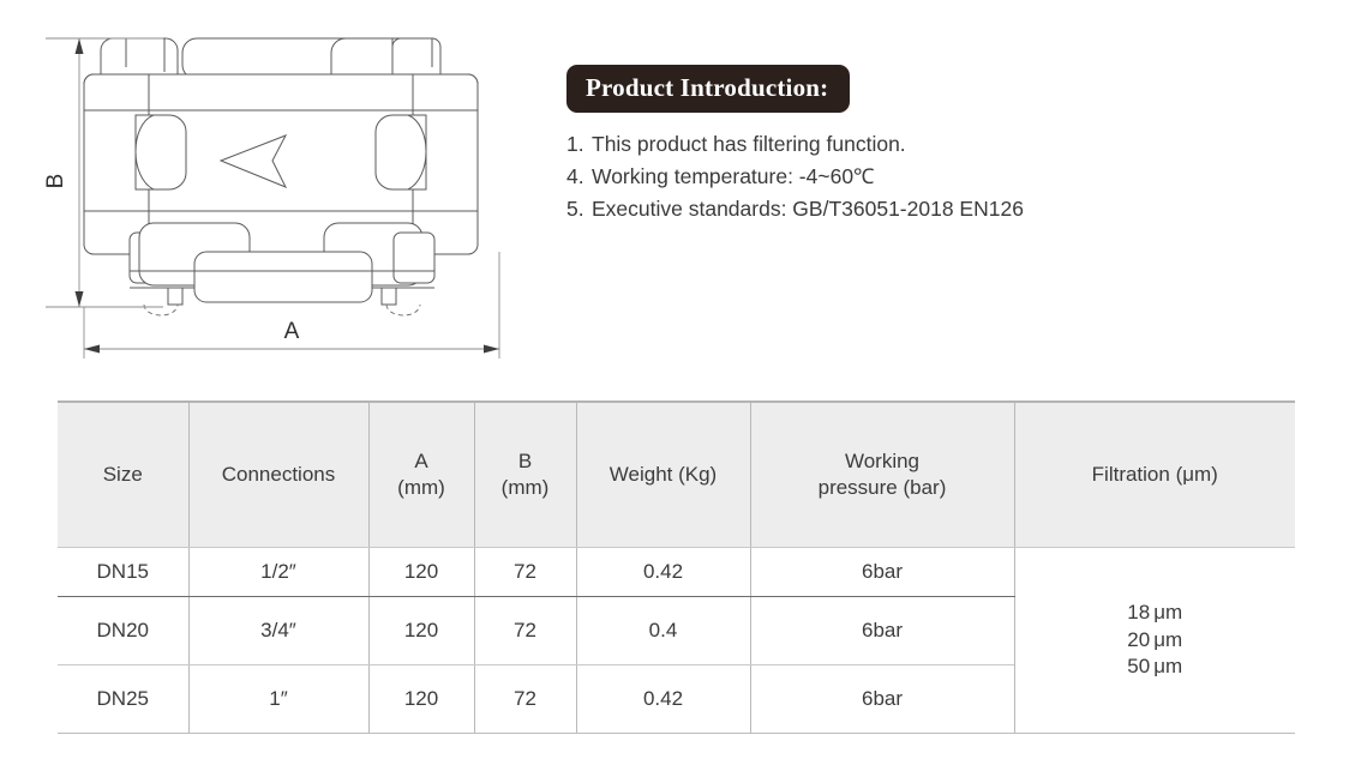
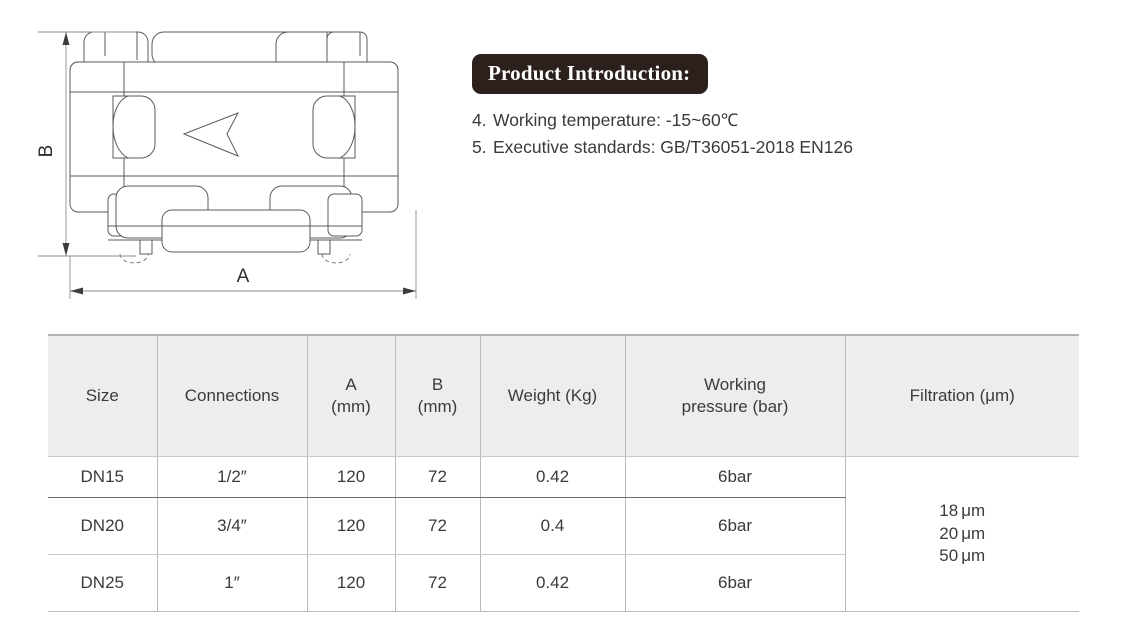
  A
  Product Introduction:
- 1.
- This product has filtering function.
  4.
- Working temperature: -4~60℃
+ Working temperature: -15~60℃
  5.
  Executive standards: GB/T36051-2018 EN126
  Size	Connections	A (mm)	B (mm)	Weight (Kg)	Working pressure (bar)	Filtration (μm)
  DN15	1/2″	120	72	0.42	6bar	18 μm 20 μm 50 μm
  DN20	3/4″	120	72	0.4	6bar
  DN25	1″	120	72	0.42	6bar
